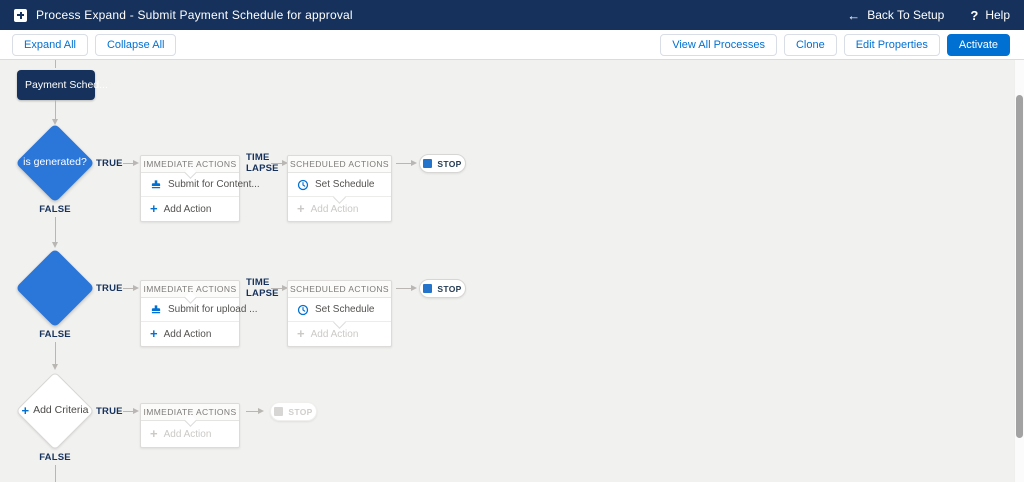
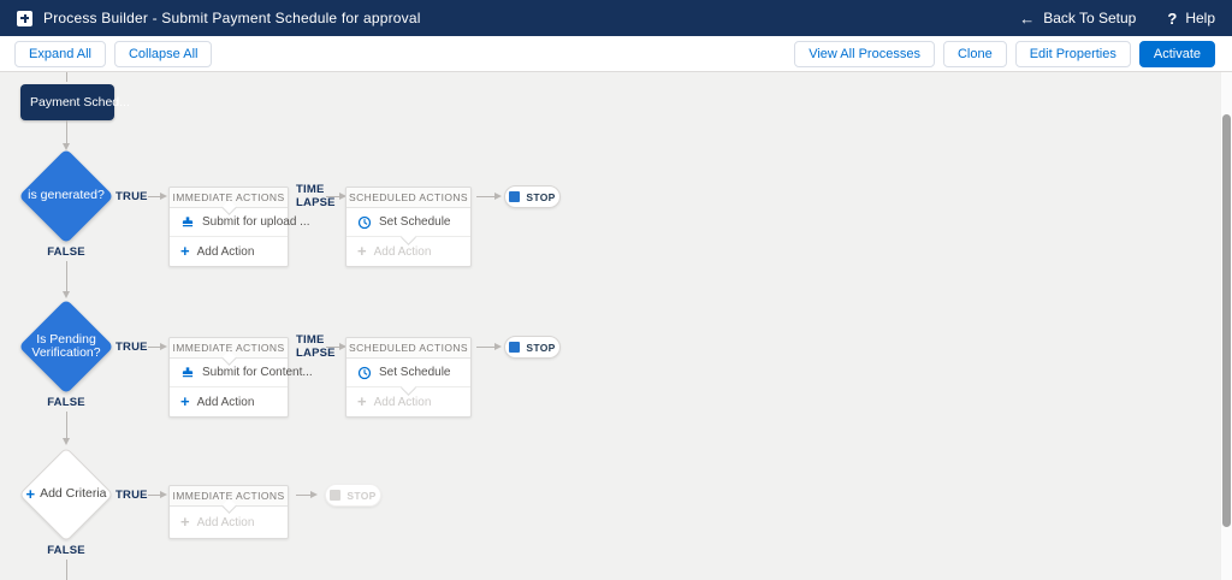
- Process Expand - Submit Payment Schedule for approval
+ Process Builder - Submit Payment Schedule for approval
  ←
  Back To Setup
  ?
  Help
  Expand All
  Collapse All
  View All Processes
  Clone
  Edit Properties
  Activate
  Payment Sched...
  is generated?
  TRUE
  IMMEDIATE ACTIONS
- Submit for Content...
+ Submit for upload ...
  +
  Add Action
  TIME
  LAPSE
  SCHEDULED ACTIONS
  Set Schedule
  +
  Add Action
  STOP
  FALSE
+ Is Pending Verification?
  TRUE
  IMMEDIATE ACTIONS
- Submit for upload ...
+ Submit for Content...
  +
  Add Action
  TIME
  LAPSE
  SCHEDULED ACTIONS
  Set Schedule
  +
  Add Action
  STOP
  FALSE
  +
  Add Criteria
  TRUE
  IMMEDIATE ACTIONS
  +
  Add Action
  STOP
  FALSE
